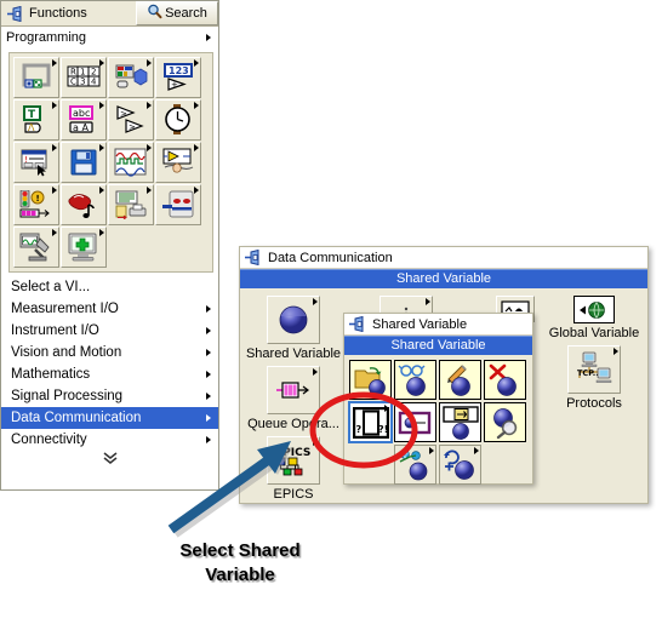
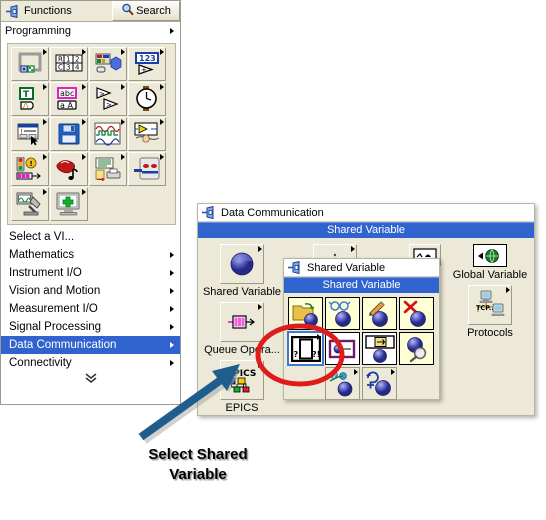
  Functions
  Search
  Programming
  R
  C
  1
  2
  3
  4
  123
  +
  T
  Λ
  abc
  a A
  >
  >
  !
  !
  Select a VI...
- Measurement I/O
+ Mathematics
  Instrument I/O
  Vision and Motion
- Mathematics
+ Measurement I/O
  Signal Processing
  Data Communication
  Connectivity
  Data Communication
  Shared Variable
  Shared Variable
  Queue Opra...
  PICS
  EPICS
  Global Variable
  TCP..
  Protocols
  Shared Variable
  Shared Variable
  ?!
  ?!
  Select Shared
  Variable
